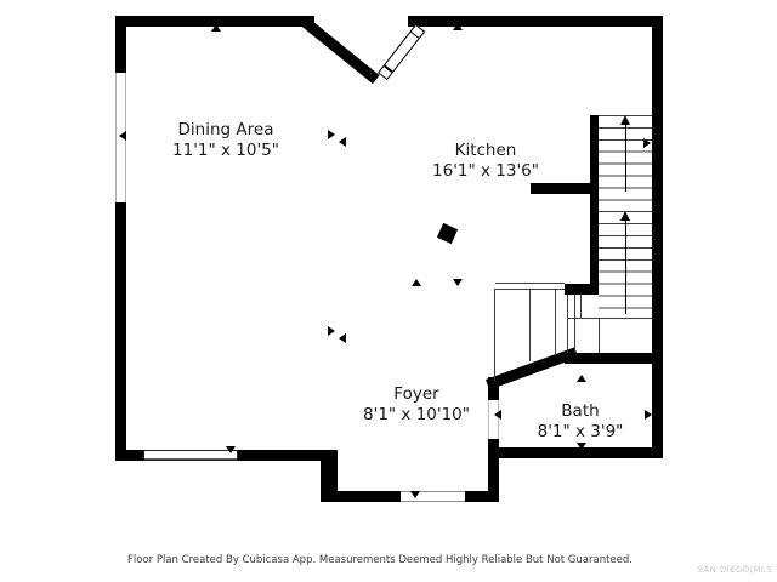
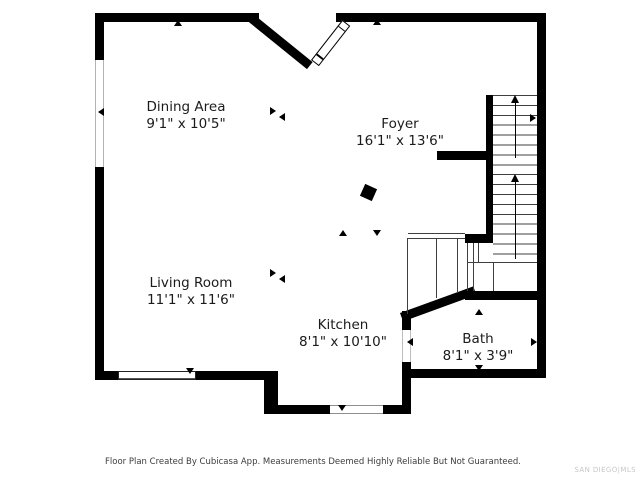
  Dining Area
- 11'1" x 10'5"
+ 9'1" x 10'5"
- Kitchen
+ Foyer
  16'1" x 13'6"
+ Living Room
+ 11'1" x 11'6"
- Foyer
+ Kitchen
  8'1" x 10'10"
  Bath
  8'1" x 3'9"
  Floor Plan Created By Cubicasa App. Measurements Deemed Highly Reliable But Not Guaranteed.
  SAN DIEGO|MLS
